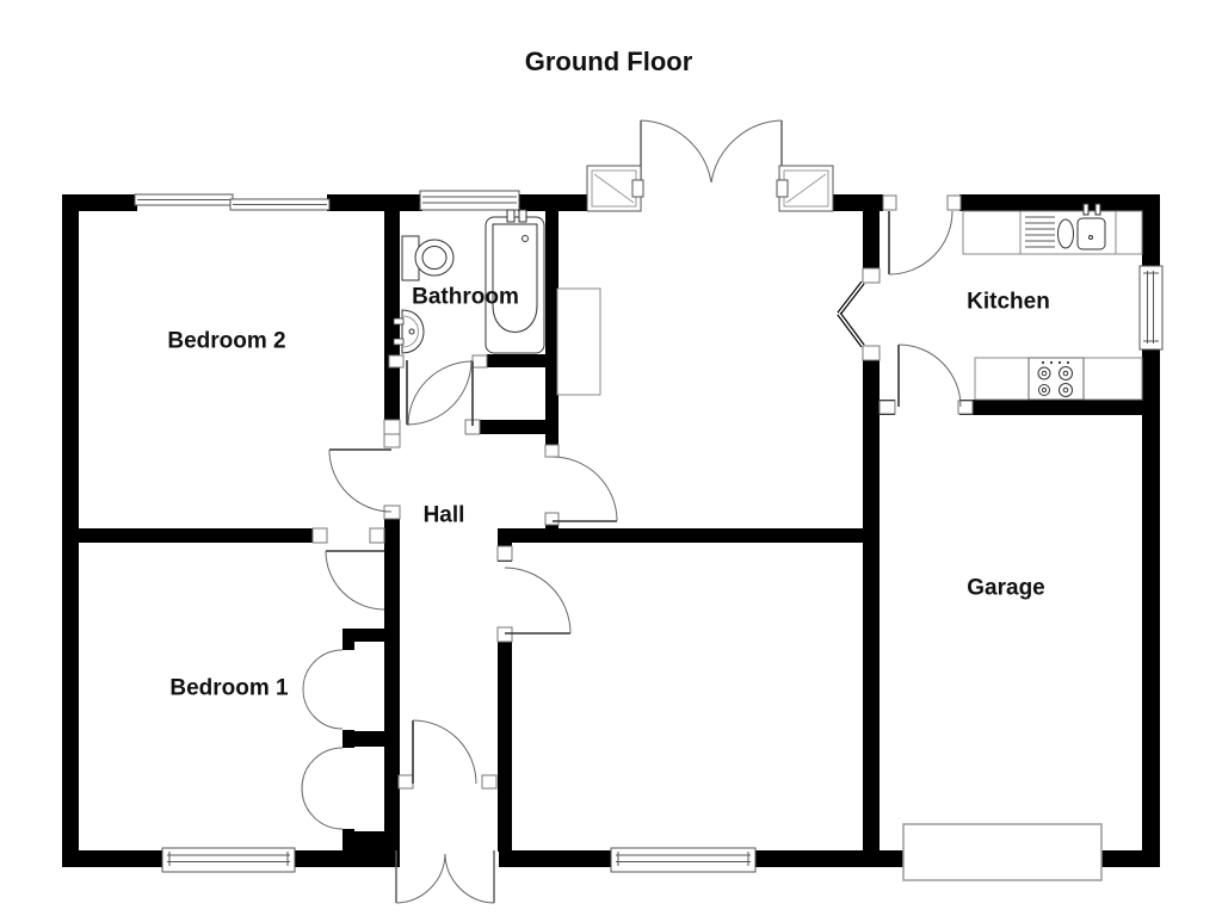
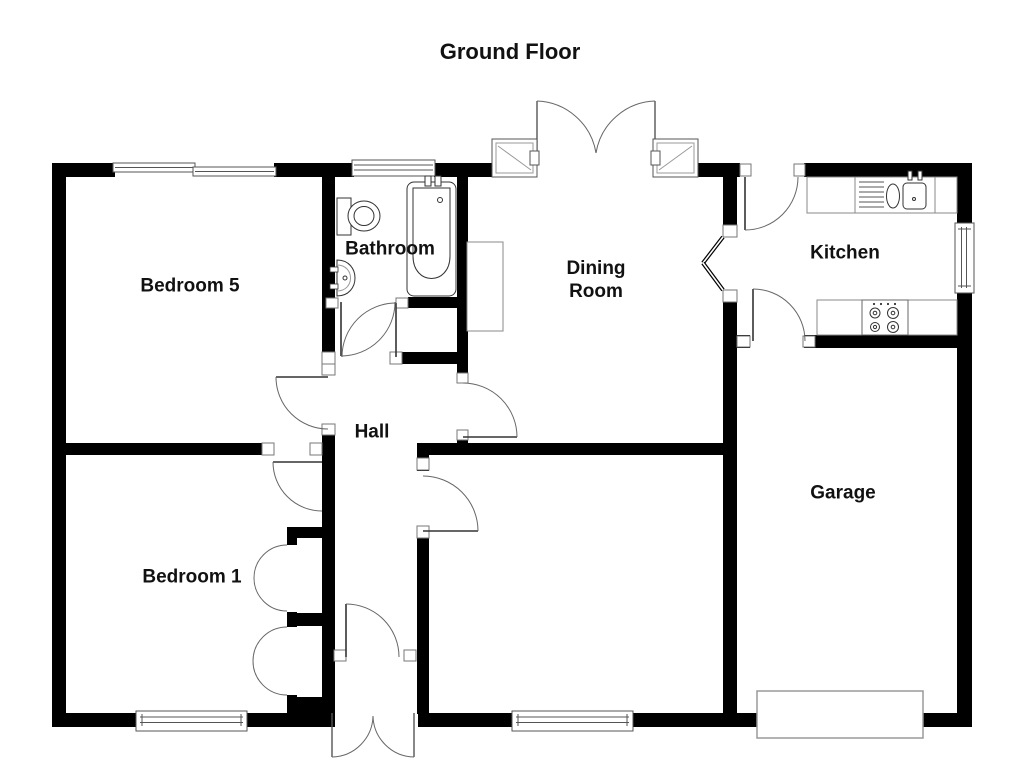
  Ground Floor
- Bedroom 2
+ Bedroom 5
  Bathroom
+ Dining Room
  Kitchen
  Hall
  Bedroom 1
  Garage
